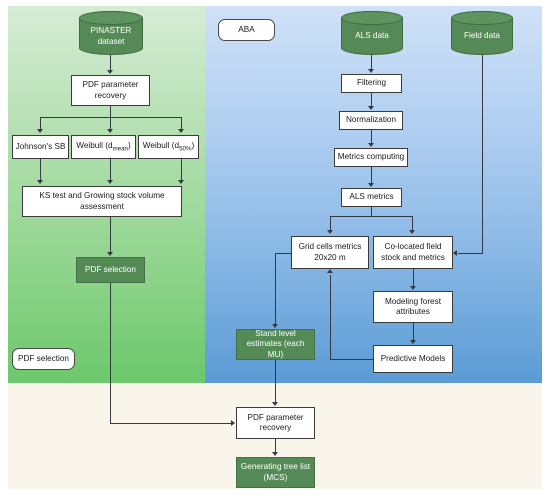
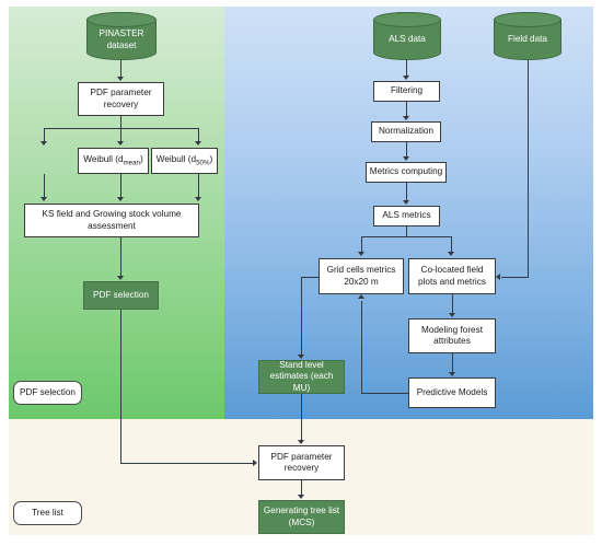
- ABA
  PDF selection
+ Tree list
  PINASTER dataset
  PDF parameter recovery
- Johnson's SB
  Weibull (d )
  Weibull (d )
- KS test and Growing stock volume assessment
+ KS field and Growing stock volume assessment
  PDF selection
  ALS data
  Field data
  Filtering
  Normalization
  Metrics computing
  ALS metrics
  Grid cells metrics 20x20 m
- Co-located field stock and metrics
+ Co-located field plots and metrics
  Modeling forest attributes
  Predictive Models
  Stand level estimates (each MU)
  PDF parameter recovery
  Generating tree list (MCS)
